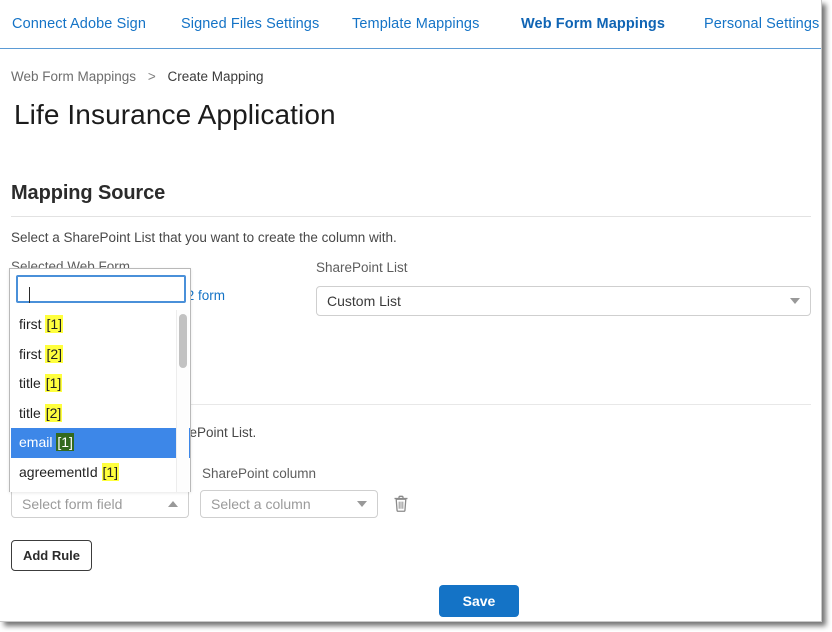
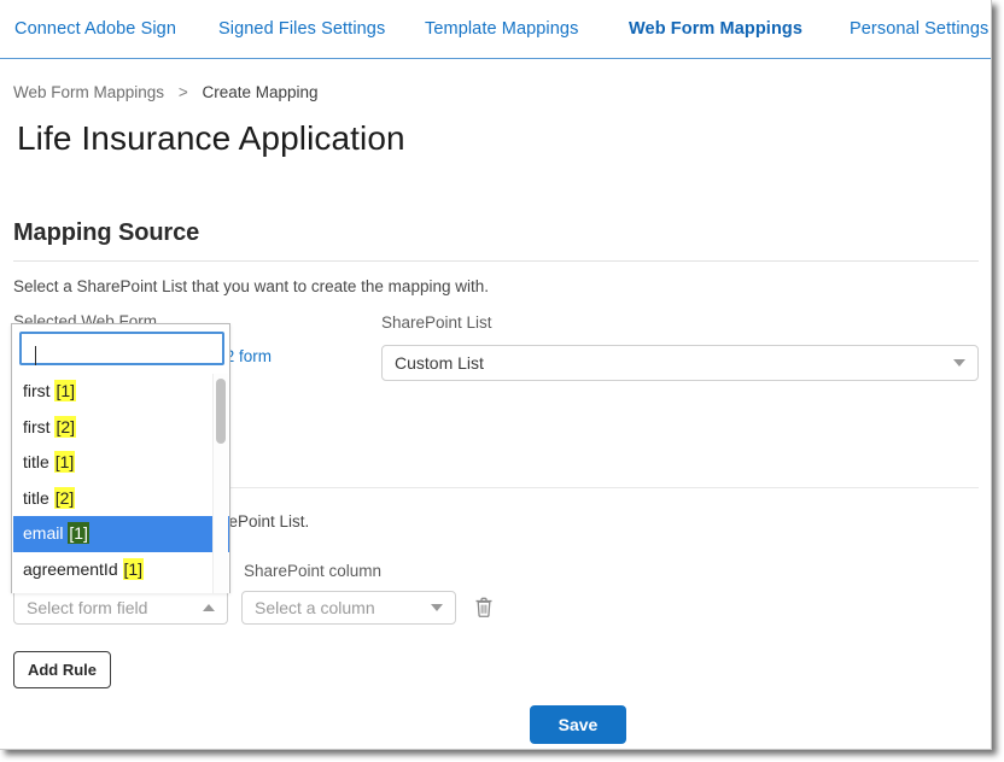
  Connect Adobe Sign
  Signed Files Settings
  Template Mappings
  Web Form Mappings
  Personal Settings
  Web Form Mappings > Create Mapping
  Life Insurance Application
  Mapping Source
- Select a SharePoint List that you want to create the column with.
+ Select a SharePoint List that you want to create the mapping with.
  Selected Web Form
  SharePoint List
  Custom List
  ePoint List.
  SharePoint column
  Select form field
  Select a column
  first [1]
  first [2]
  title [1]
  title [2]
  email [1]
  agreementId [1]
  Add Rule
  Save
